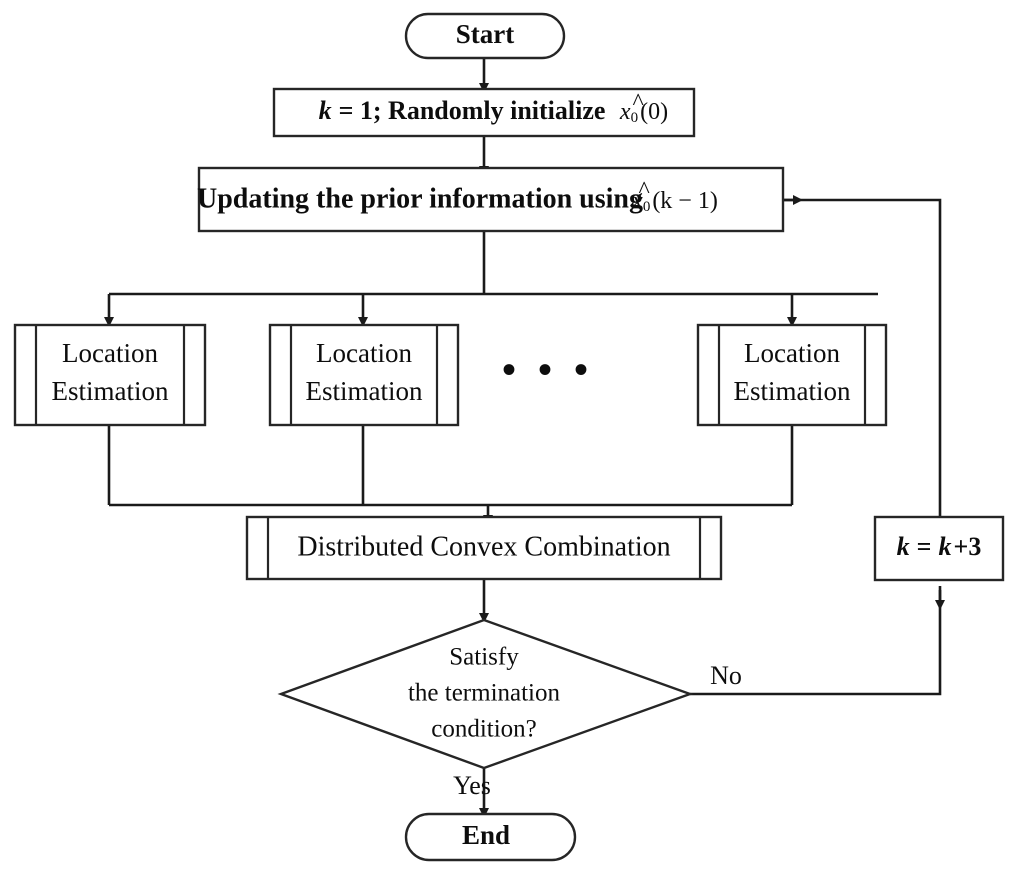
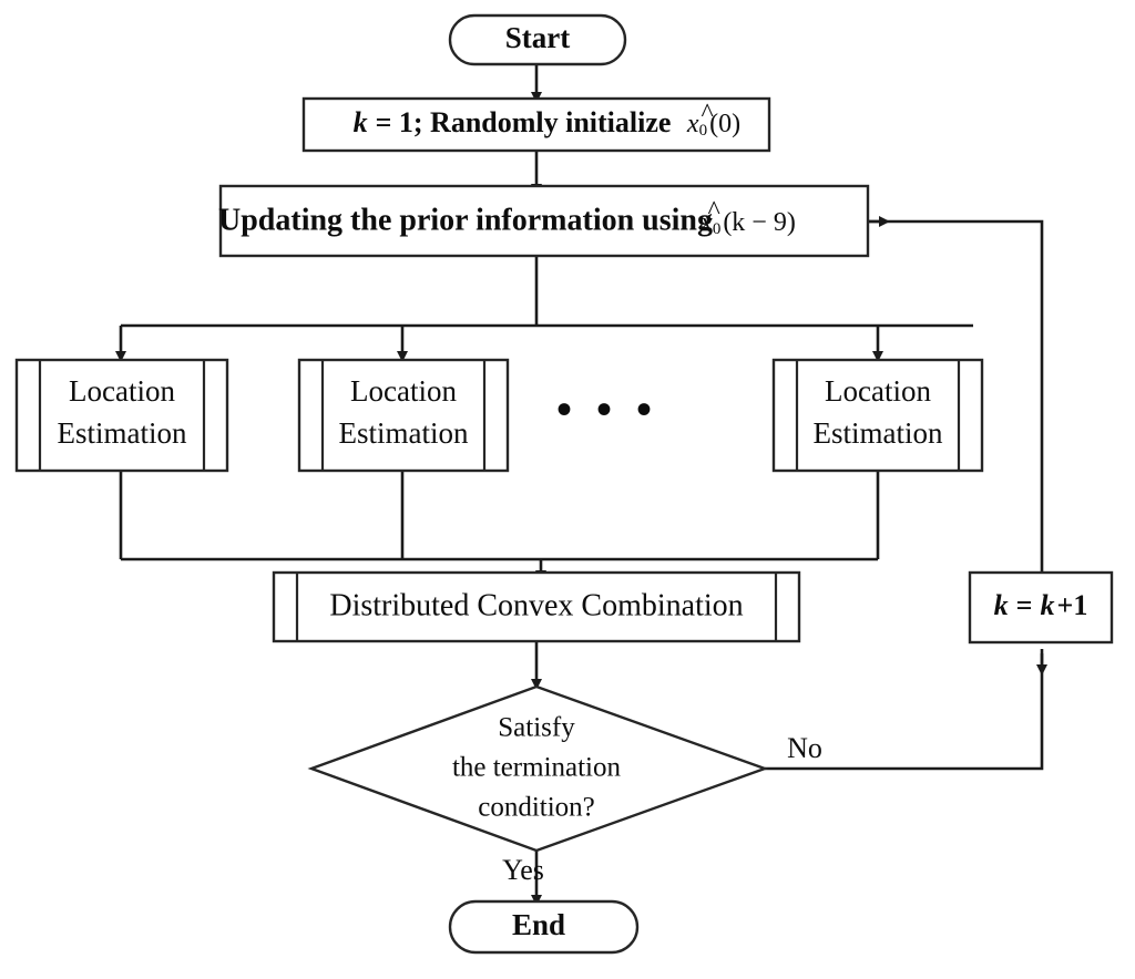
  Start
  k = 1; Randomly initialize
  x0 (0)
  ^
  Updating the prior information using
- x0 (k − 1)
+ x0 (k − 9)
  ^
  Location
  Estimation
  Location
  Estimation
  • • •
  Location
  Estimation
  Distributed Convex Combination
- k = k+3
+ k = k+1
  Satisfy
  the termination
  condition?
  No
  Yes
  End
